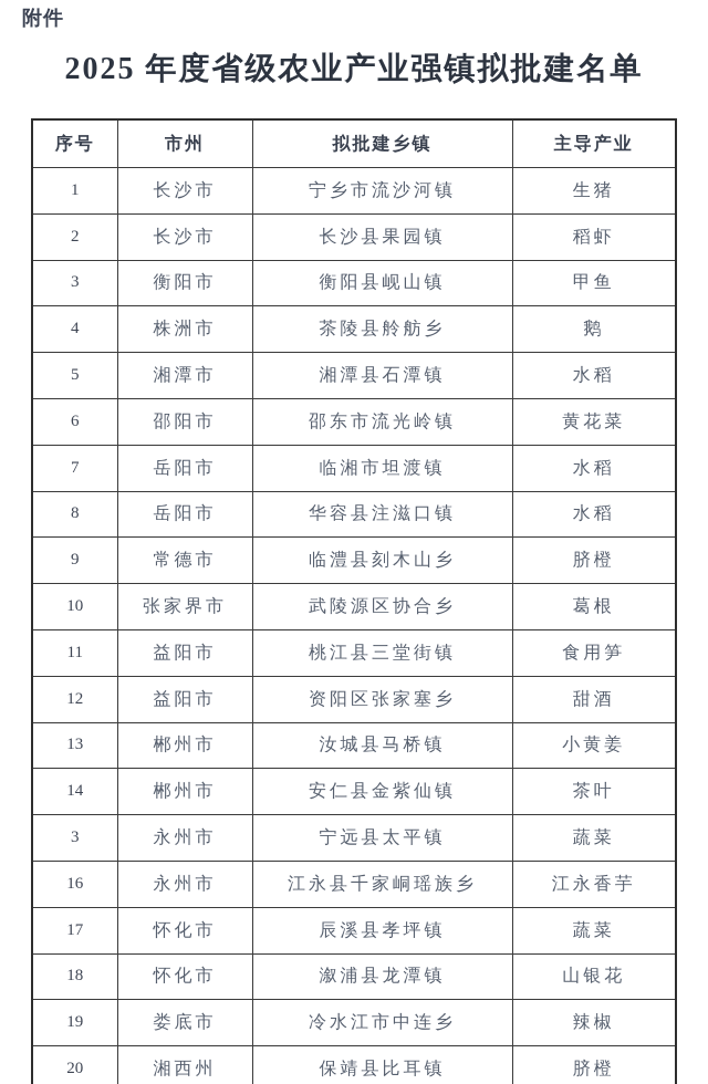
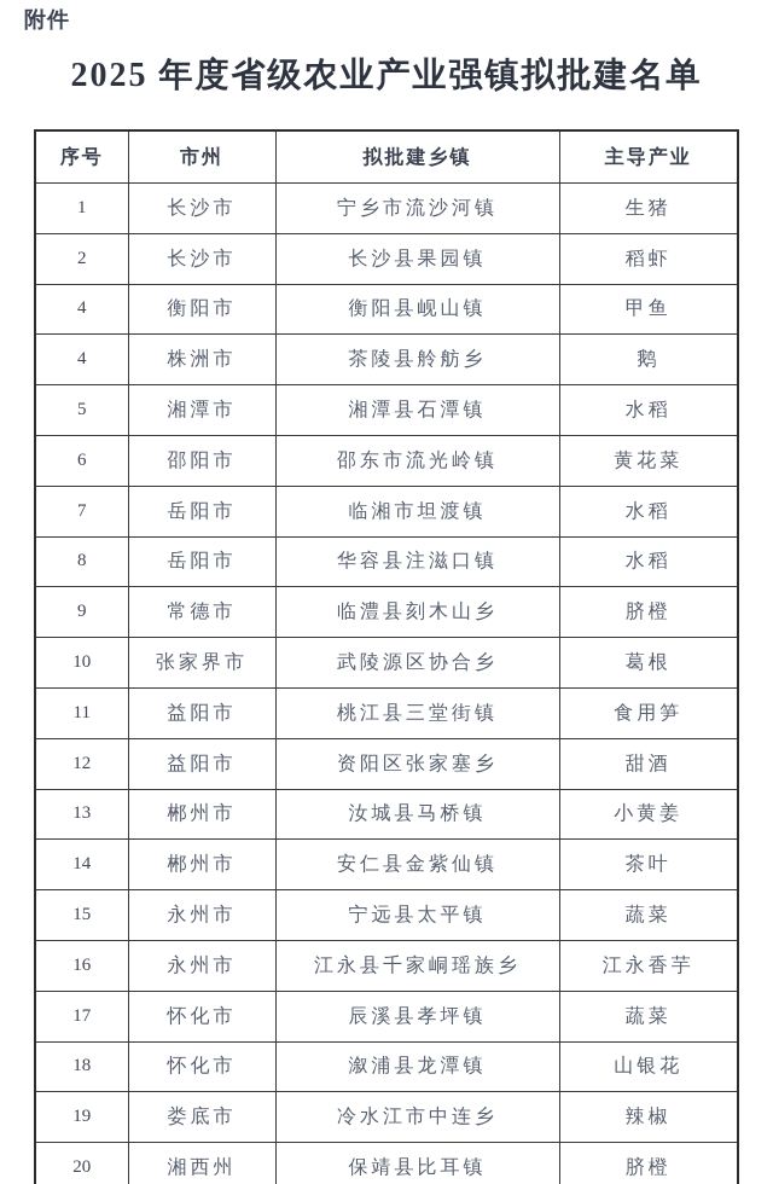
  附件
  2025 年度省级农业产业强镇拟批建名单
  序号	市州	拟批建乡镇	主导产业
  1	长沙市	宁乡市流沙河镇	生猪
  2	长沙市	长沙县果园镇	稻虾
- 3	衡阳市	衡阳县岘山镇	甲鱼
+ 4	衡阳市	衡阳县岘山镇	甲鱼
  4	株洲市	茶陵县舲舫乡	鹅
  5	湘潭市	湘潭县石潭镇	水稻
  6	邵阳市	邵东市流光岭镇	黄花菜
  7	岳阳市	临湘市坦渡镇	水稻
  8	岳阳市	华容县注滋口镇	水稻
  9	常德市	临澧县刻木山乡	脐橙
  10	张家界市	武陵源区协合乡	葛根
  11	益阳市	桃江县三堂街镇	食用笋
  12	益阳市	资阳区张家塞乡	甜酒
  13	郴州市	汝城县马桥镇	小黄姜
  14	郴州市	安仁县金紫仙镇	茶叶
- 3	永州市	宁远县太平镇	蔬菜
+ 15	永州市	宁远县太平镇	蔬菜
  16	永州市	江永县千家峒瑶族乡	江永香芋
  17	怀化市	辰溪县孝坪镇	蔬菜
  18	怀化市	溆浦县龙潭镇	山银花
  19	娄底市	冷水江市中连乡	辣椒
  20	湘西州	保靖县比耳镇	脐橙
